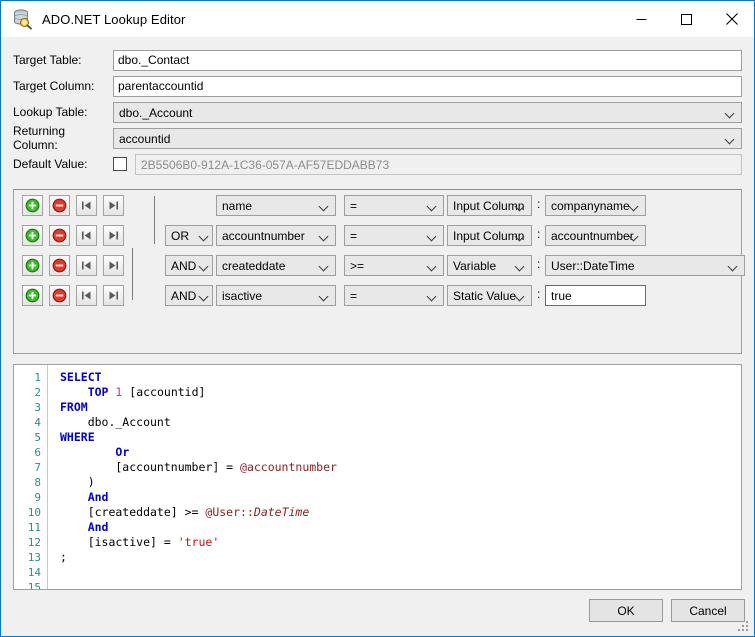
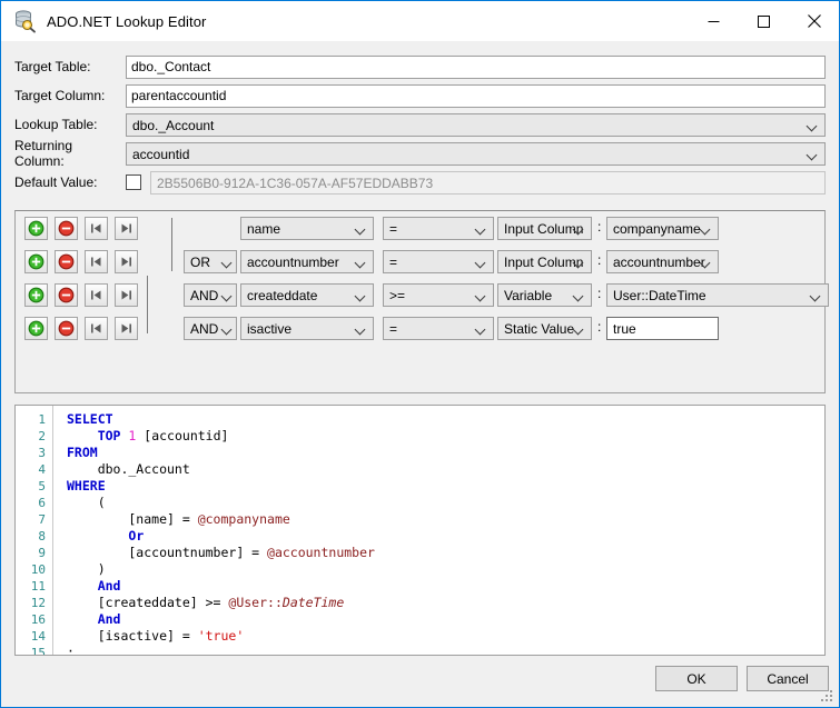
  ADO.NET Lookup Editor
  Target Table:
  dbo._Contact
  Target Column:
  parentaccountid
  Lookup Table:
  dbo._Account
  Returning Column:
  accountid
  Default Value:
  2B5506B0-912A-1C36-057A-AF57EDDABB73
  name
  =
  Input Column
  :
  companyname
  OR
  accountnumber
  =
  Input Column
  :
  accountnumber
  AND
  createddate
  >=
  Variable
  :
  User::DateTime
  AND
  isactive
  =
  Static Value
  :
  true
  1
  2
  3
  4
  5
  6
  7
  8
  9
  10
  11
  12
- 13
+ 16
  14
  15
  SELECT
  TOP 1 [accountid]
  FROM
  dbo._Account
  WHERE
+ (
+ [name] = @companyname
  Or
  [accountnumber] = @accountnumber
  )
  And
  [createddate] >= @User::DateTime
  And
  [isactive] = 'true'
  ;
  OK
  Cancel
